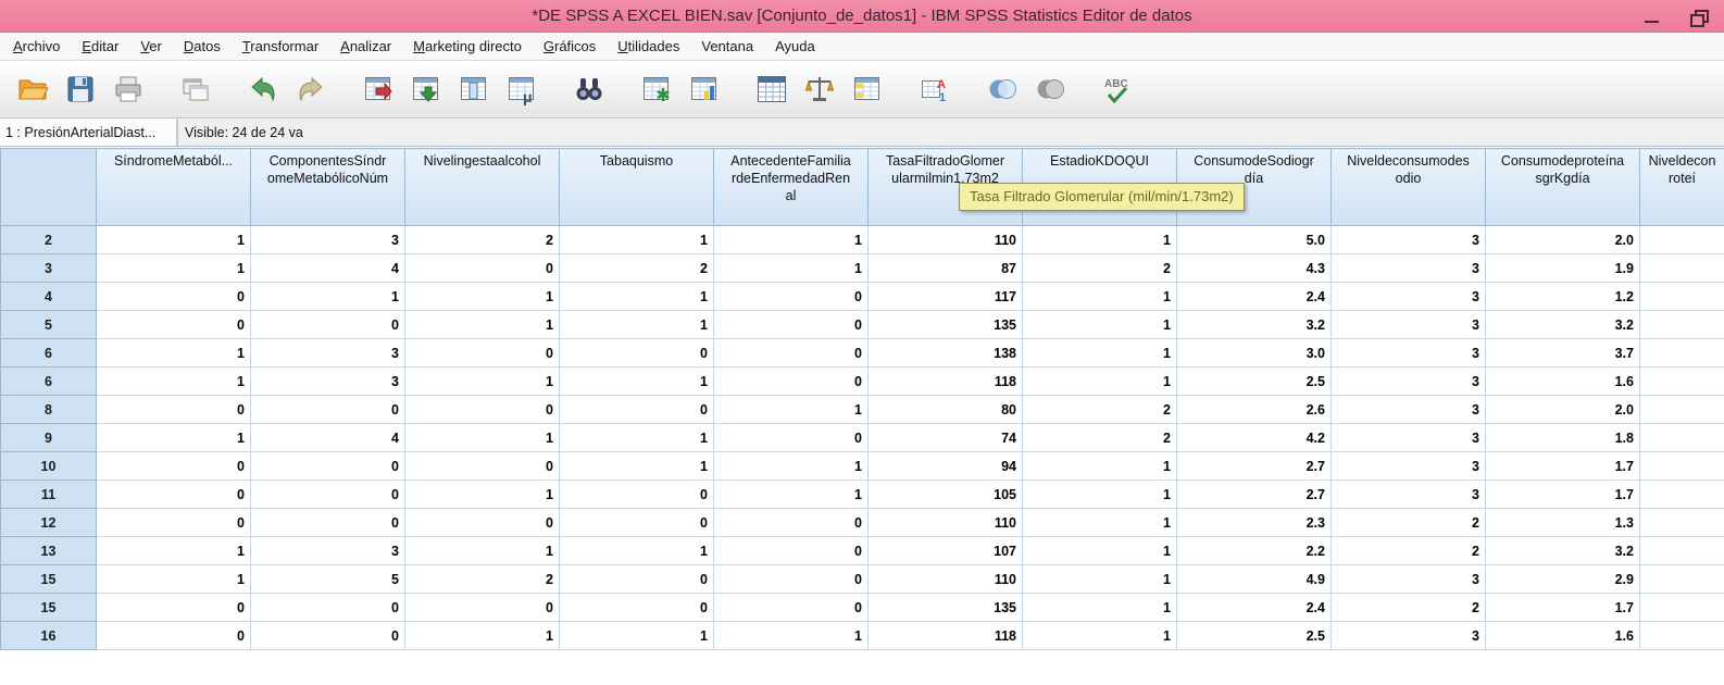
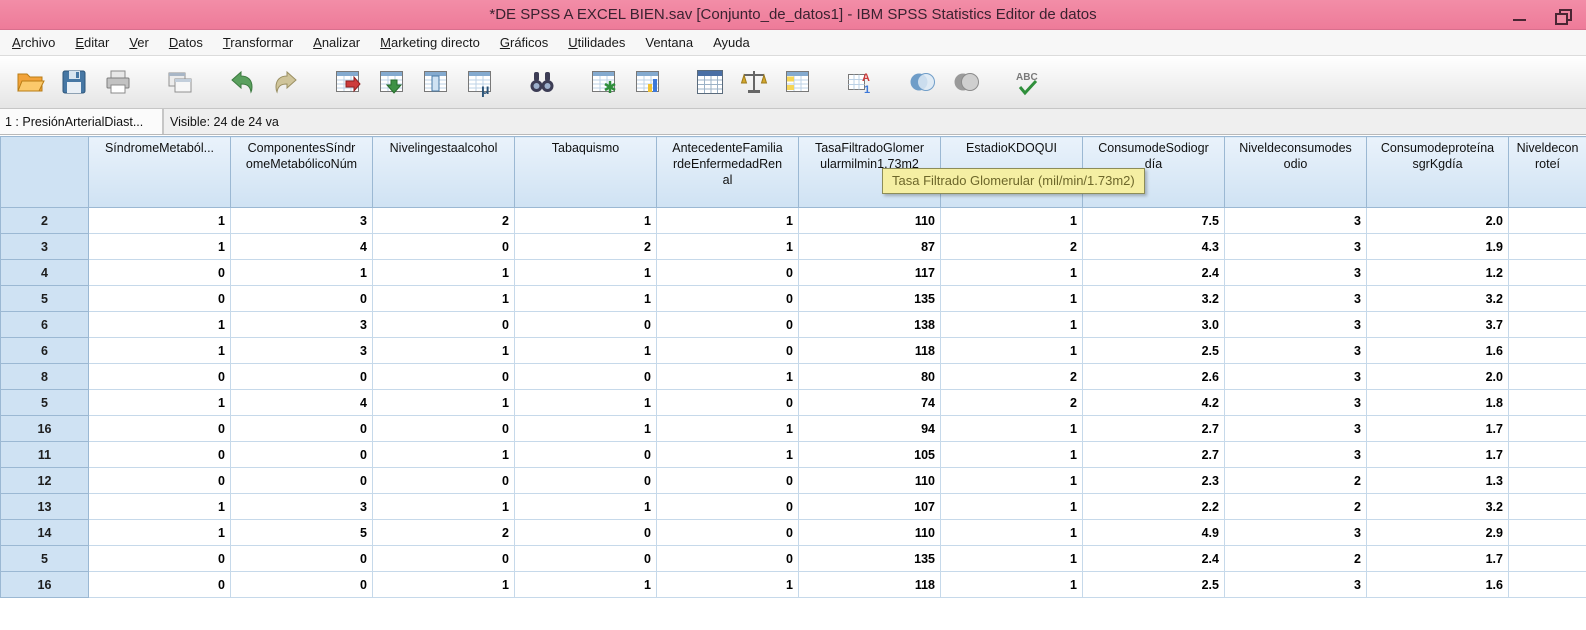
  *DE SPSS A EXCEL BIEN.sav [Conjunto_de_datos1] - IBM SPSS Statistics Editor de datos
  Archivo
  Editar
  Ver
  Datos
  Transformar
  Analizar
  Marketing directo
  Gráficos
  Utilidades
  Ventana
  Ayuda
  μ
  A
  1
  ABC
  1 : PresiónArterialDiast...
  Visible: 24 de 24 va
  	SíndromeMetaból...	ComponentesSíndromeMetabólicoNúm	Nivelingestaalcohol	Tabaquismo	AntecedenteFamiliardeEnfermedadRenal	TasaFiltradoGlomerularmilmin1.73m2	EstadioKDOQUI	ConsumodeSodiogrdía	Niveldeconsumodesodio	ConsumodeproteínasgrKgdía	Niveldeconroteí
- 2	1	3	2	1	1	110	1	5.0	3	2.0
+ 2	1	3	2	1	1	110	1	7.5	3	2.0
  3	1	4	0	2	1	87	2	4.3	3	1.9
  4	0	1	1	1	0	117	1	2.4	3	1.2
  5	0	0	1	1	0	135	1	3.2	3	3.2
  6	1	3	0	0	0	138	1	3.0	3	3.7
  6	1	3	1	1	0	118	1	2.5	3	1.6
  8	0	0	0	0	1	80	2	2.6	3	2.0
- 9	1	4	1	1	0	74	2	4.2	3	1.8
+ 5	1	4	1	1	0	74	2	4.2	3	1.8
- 10	0	0	0	1	1	94	1	2.7	3	1.7
+ 16	0	0	0	1	1	94	1	2.7	3	1.7
  11	0	0	1	0	1	105	1	2.7	3	1.7
  12	0	0	0	0	0	110	1	2.3	2	1.3
  13	1	3	1	1	0	107	1	2.2	2	3.2
- 15	1	5	2	0	0	110	1	4.9	3	2.9
+ 14	1	5	2	0	0	110	1	4.9	3	2.9
- 15	0	0	0	0	0	135	1	2.4	2	1.7
+ 5	0	0	0	0	0	135	1	2.4	2	1.7
  16	0	0	1	1	1	118	1	2.5	3	1.6
  Tasa Filtrado Glomerular (mil/min/1.73m2)
